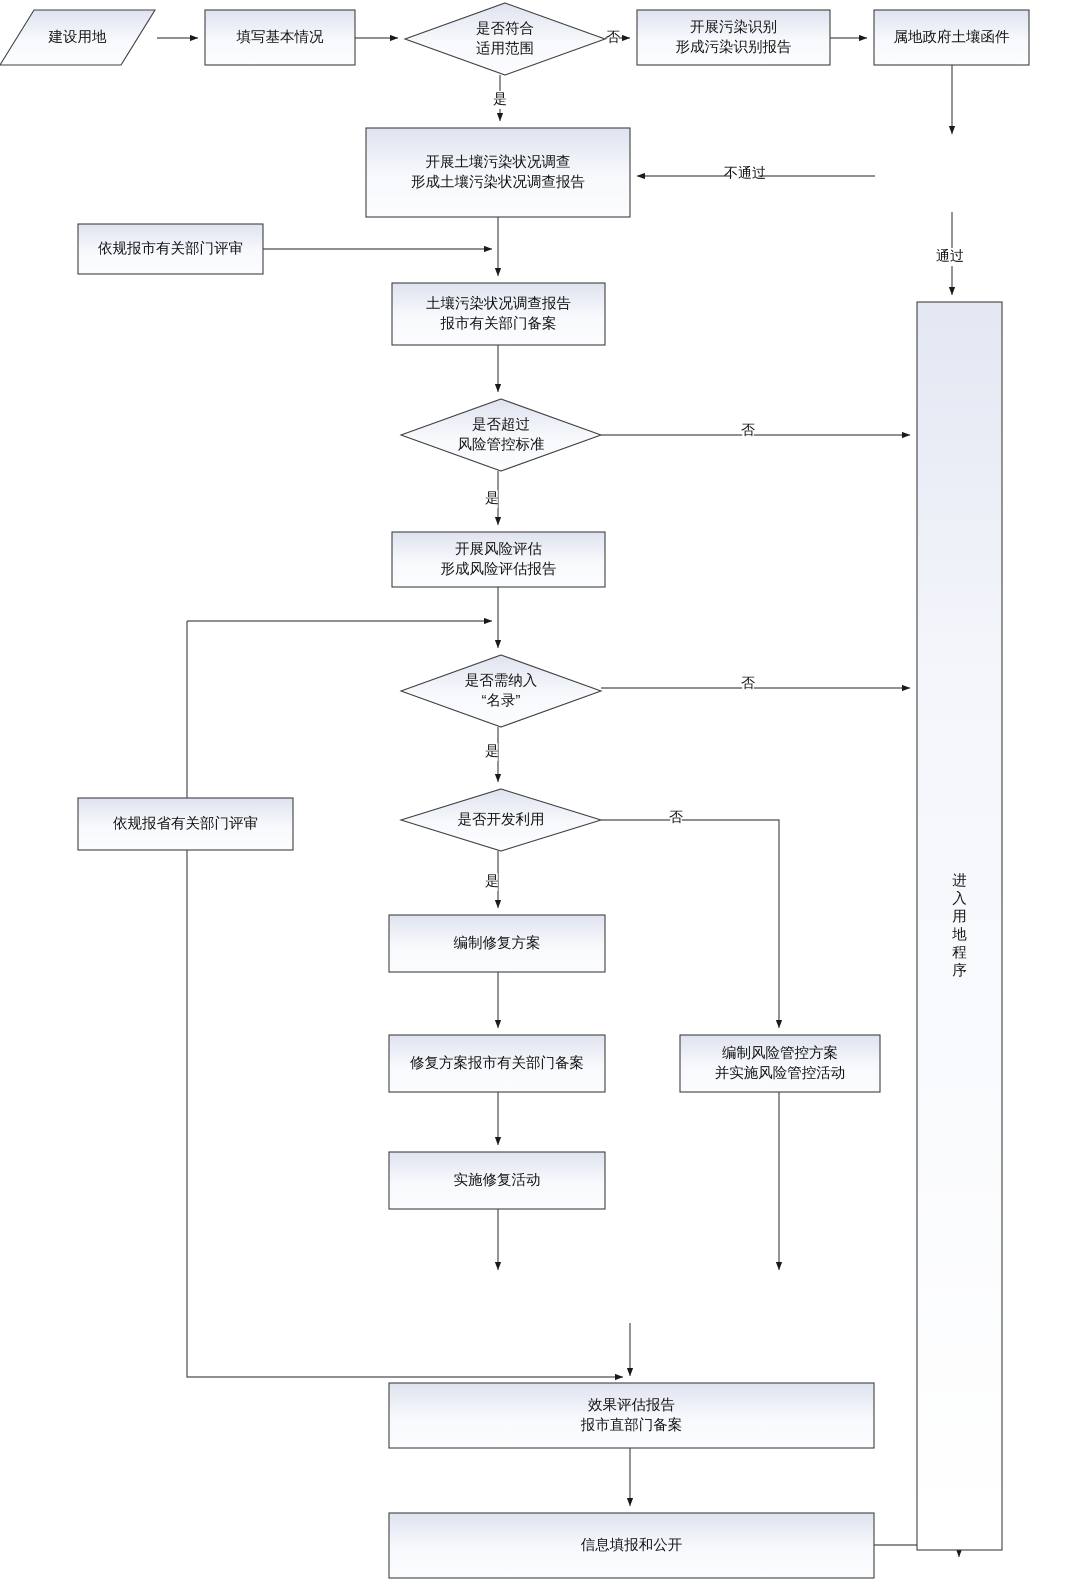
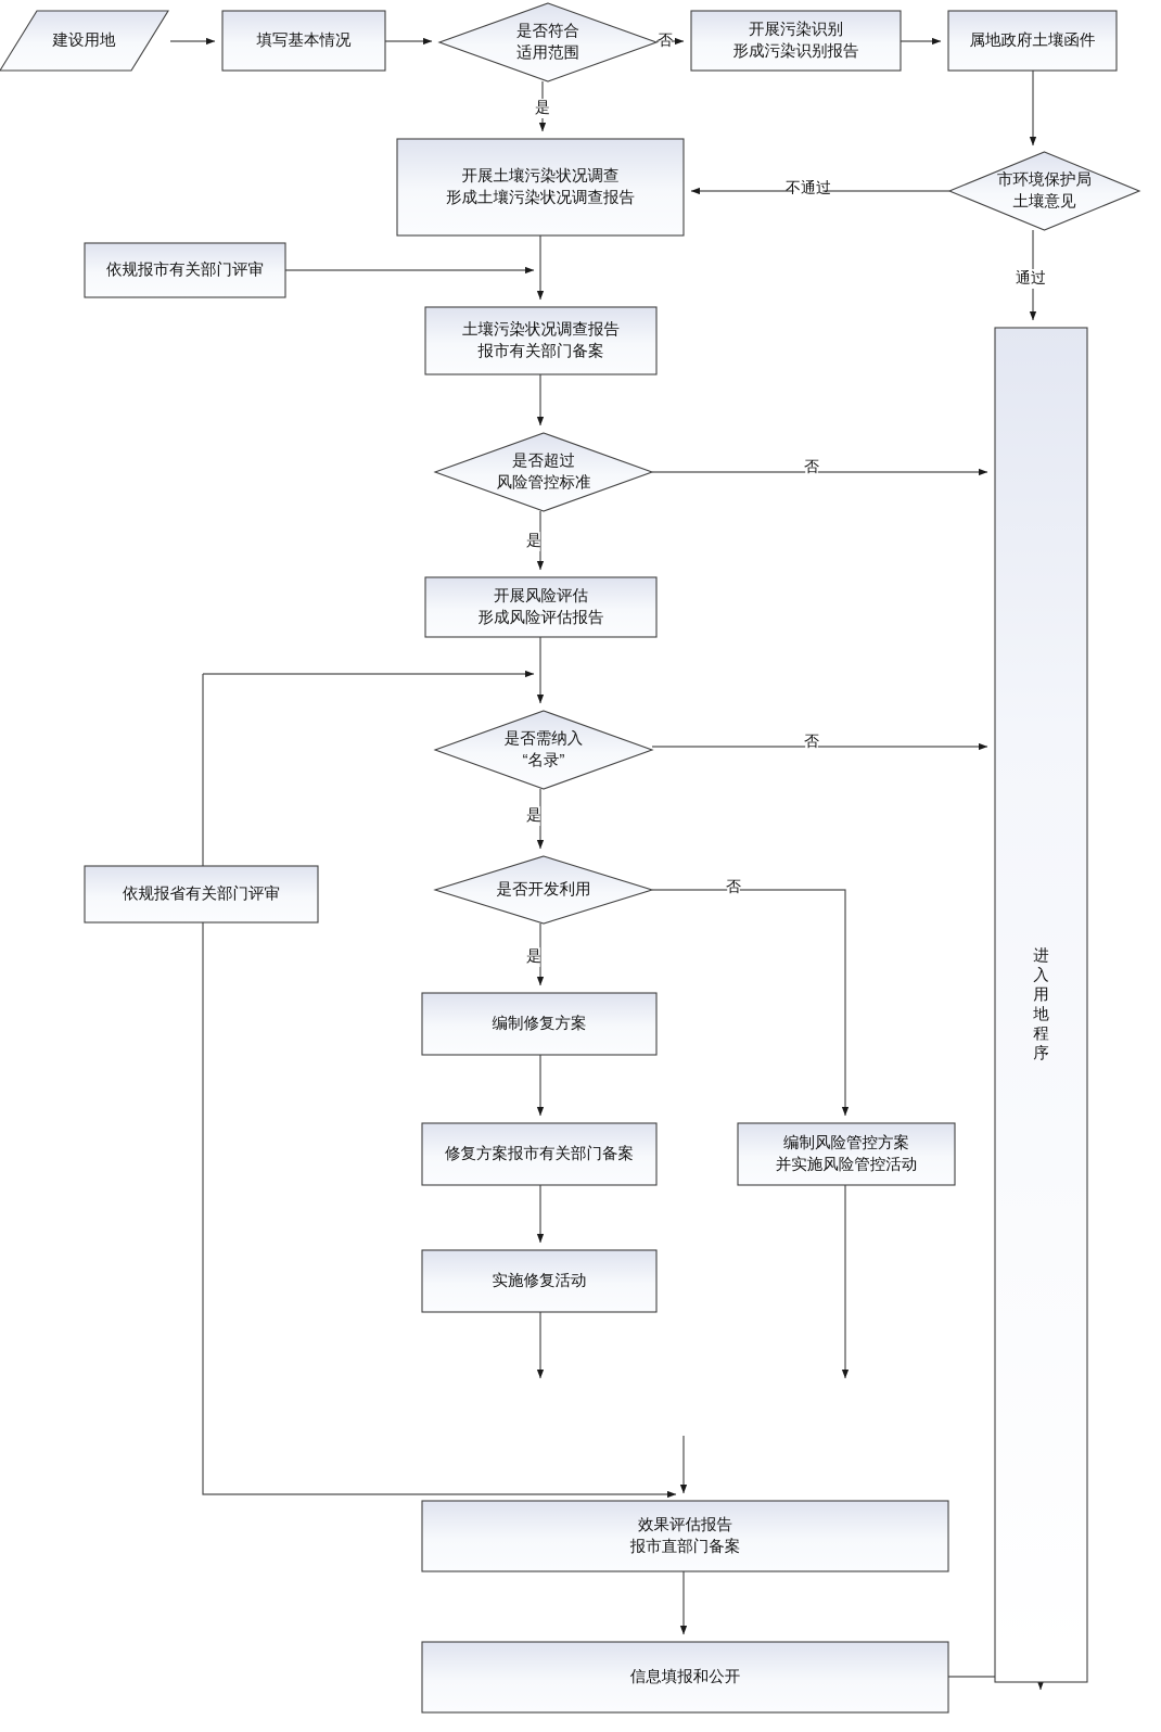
  建设用地
  填写基本情况
  是否符合
  适用范围
  开展污染识别
  形成污染识别报告
  属地政府土壤函件
+ 市环境保护局
+ 土壤意见
  开展土壤污染状况调查
  形成土壤污染状况调查报告
  依规报市有关部门评审
  土壤污染状况调查报告
  报市有关部门备案
  是否超过
  风险管控标准
  开展风险评估
  形成风险评估报告
  是否需纳入
  “名录”
  是否开发利用
  依规报省有关部门评审
  编制修复方案
  修复方案报市有关部门备案
  编制风险管控方案
  并实施风险管控活动
  实施修复活动
  效果评估报告
  报市直部门备案
  信息填报和公开
  进
  入
  用
  地
  程
  序
  否
  是
  不通过
  通过
  否
  是
  否
  是
  否
  是
